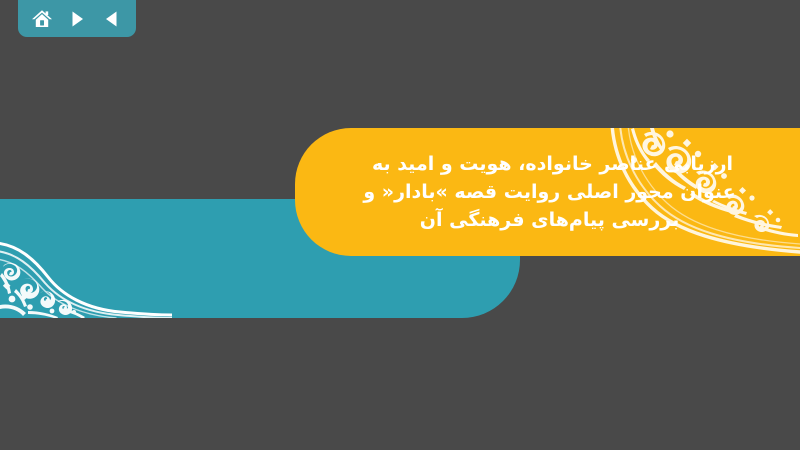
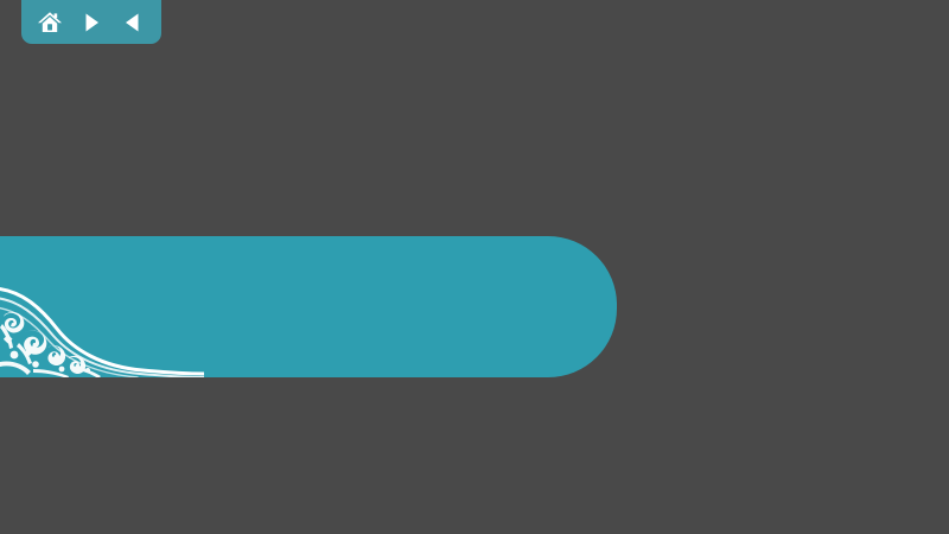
- ارزیابی عناصر خانواده، هویت و امید به
- عنوان محور اصلی روایت قصه »بادار« و
- بررسی پیام‌های فرهنگی آن
